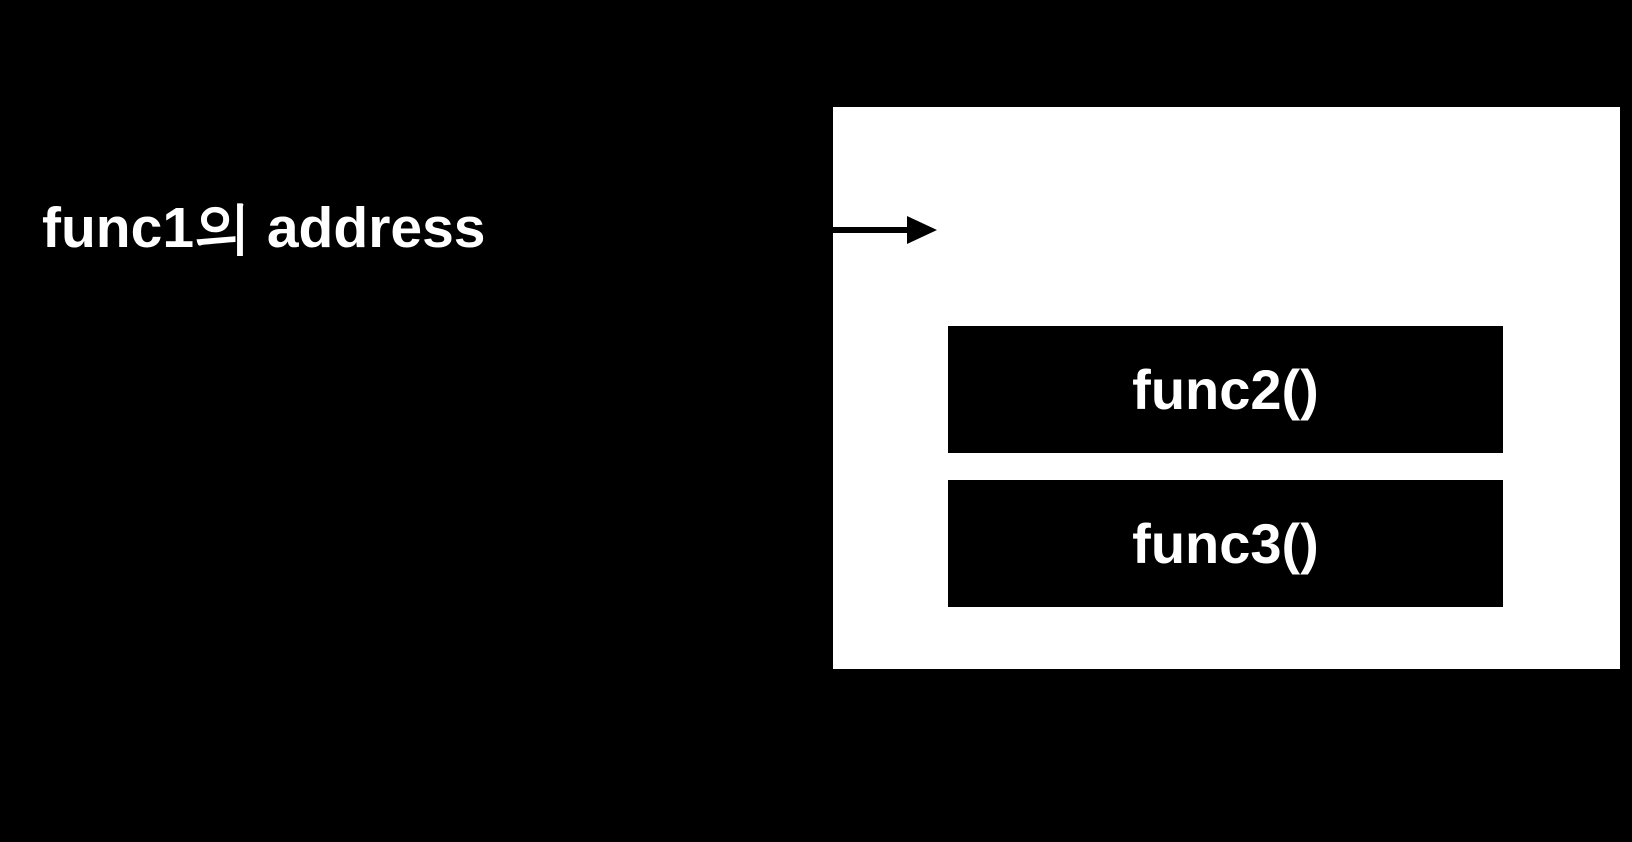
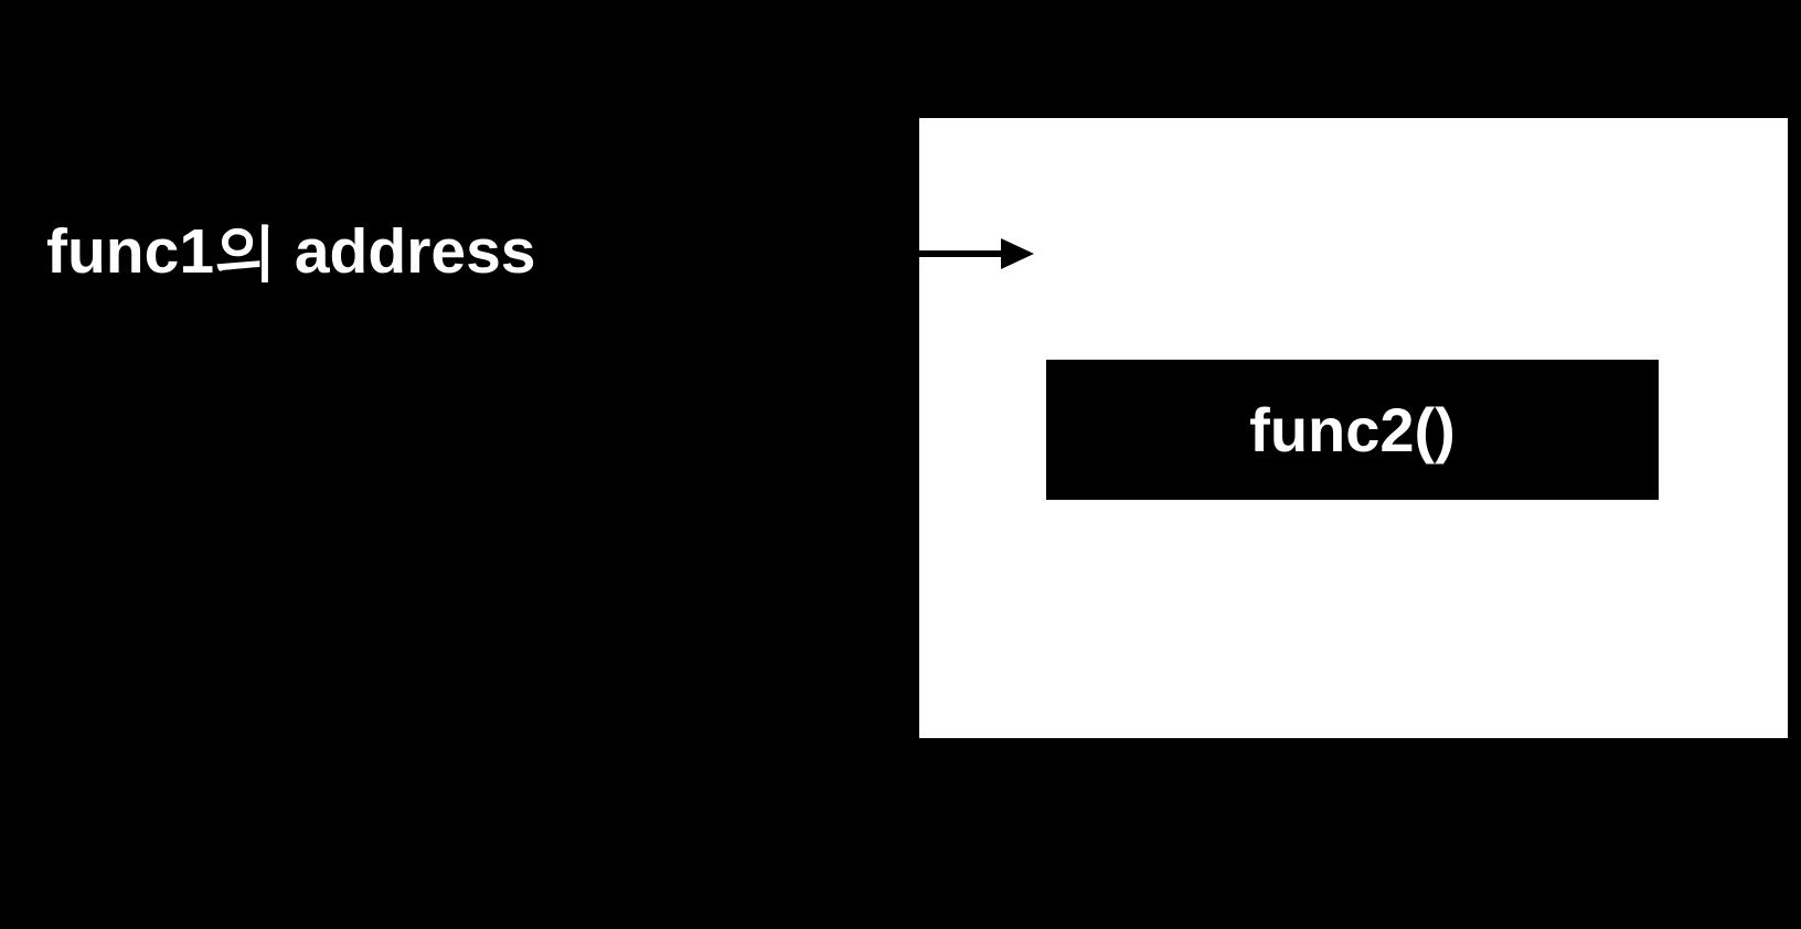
  func1의 address
  func2()
- func3()
